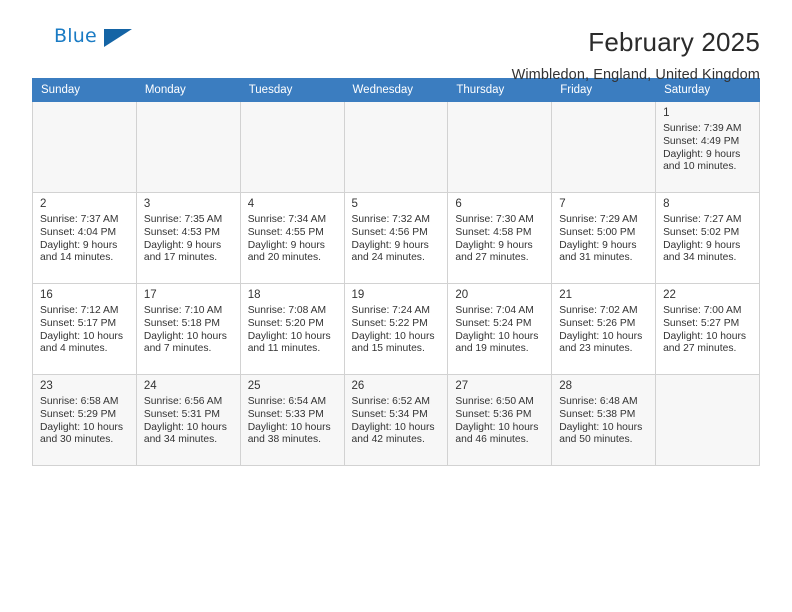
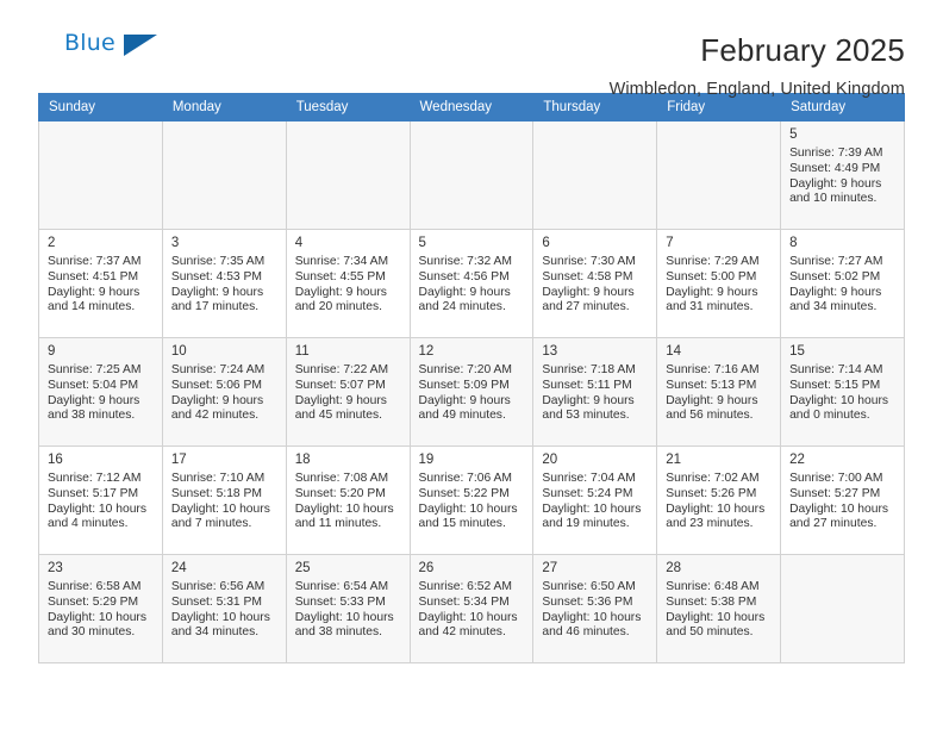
  Blue
  February 2025
  Wimbledon, England, United Kingdom
  Sunday	Monday	Tuesday	Wednesday	Thursday	Friday	Saturday
- 						1Sunrise: 7:39 AMSunset: 4:49 PMDaylight: 9 hoursand 10 minutes.
+ 						5Sunrise: 7:39 AMSunset: 4:49 PMDaylight: 9 hoursand 10 minutes.
- 2Sunrise: 7:37 AMSunset: 4:04 PMDaylight: 9 hoursand 14 minutes.	3Sunrise: 7:35 AMSunset: 4:53 PMDaylight: 9 hoursand 17 minutes.	4Sunrise: 7:34 AMSunset: 4:55 PMDaylight: 9 hoursand 20 minutes.	5Sunrise: 7:32 AMSunset: 4:56 PMDaylight: 9 hoursand 24 minutes.	6Sunrise: 7:30 AMSunset: 4:58 PMDaylight: 9 hoursand 27 minutes.	7Sunrise: 7:29 AMSunset: 5:00 PMDaylight: 9 hoursand 31 minutes.	8Sunrise: 7:27 AMSunset: 5:02 PMDaylight: 9 hoursand 34 minutes.
+ 2Sunrise: 7:37 AMSunset: 4:51 PMDaylight: 9 hoursand 14 minutes.	3Sunrise: 7:35 AMSunset: 4:53 PMDaylight: 9 hoursand 17 minutes.	4Sunrise: 7:34 AMSunset: 4:55 PMDaylight: 9 hoursand 20 minutes.	5Sunrise: 7:32 AMSunset: 4:56 PMDaylight: 9 hoursand 24 minutes.	6Sunrise: 7:30 AMSunset: 4:58 PMDaylight: 9 hoursand 27 minutes.	7Sunrise: 7:29 AMSunset: 5:00 PMDaylight: 9 hoursand 31 minutes.	8Sunrise: 7:27 AMSunset: 5:02 PMDaylight: 9 hoursand 34 minutes.
+ 9Sunrise: 7:25 AMSunset: 5:04 PMDaylight: 9 hoursand 38 minutes.	10Sunrise: 7:24 AMSunset: 5:06 PMDaylight: 9 hoursand 42 minutes.	11Sunrise: 7:22 AMSunset: 5:07 PMDaylight: 9 hoursand 45 minutes.	12Sunrise: 7:20 AMSunset: 5:09 PMDaylight: 9 hoursand 49 minutes.	13Sunrise: 7:18 AMSunset: 5:11 PMDaylight: 9 hoursand 53 minutes.	14Sunrise: 7:16 AMSunset: 5:13 PMDaylight: 9 hoursand 56 minutes.	15Sunrise: 7:14 AMSunset: 5:15 PMDaylight: 10 hoursand 0 minutes.
- 16Sunrise: 7:12 AMSunset: 5:17 PMDaylight: 10 hoursand 4 minutes.	17Sunrise: 7:10 AMSunset: 5:18 PMDaylight: 10 hoursand 7 minutes.	18Sunrise: 7:08 AMSunset: 5:20 PMDaylight: 10 hoursand 11 minutes.	19Sunrise: 7:24 AMSunset: 5:22 PMDaylight: 10 hoursand 15 minutes.	20Sunrise: 7:04 AMSunset: 5:24 PMDaylight: 10 hoursand 19 minutes.	21Sunrise: 7:02 AMSunset: 5:26 PMDaylight: 10 hoursand 23 minutes.	22Sunrise: 7:00 AMSunset: 5:27 PMDaylight: 10 hoursand 27 minutes.
+ 16Sunrise: 7:12 AMSunset: 5:17 PMDaylight: 10 hoursand 4 minutes.	17Sunrise: 7:10 AMSunset: 5:18 PMDaylight: 10 hoursand 7 minutes.	18Sunrise: 7:08 AMSunset: 5:20 PMDaylight: 10 hoursand 11 minutes.	19Sunrise: 7:06 AMSunset: 5:22 PMDaylight: 10 hoursand 15 minutes.	20Sunrise: 7:04 AMSunset: 5:24 PMDaylight: 10 hoursand 19 minutes.	21Sunrise: 7:02 AMSunset: 5:26 PMDaylight: 10 hoursand 23 minutes.	22Sunrise: 7:00 AMSunset: 5:27 PMDaylight: 10 hoursand 27 minutes.
  23Sunrise: 6:58 AMSunset: 5:29 PMDaylight: 10 hoursand 30 minutes.	24Sunrise: 6:56 AMSunset: 5:31 PMDaylight: 10 hoursand 34 minutes.	25Sunrise: 6:54 AMSunset: 5:33 PMDaylight: 10 hoursand 38 minutes.	26Sunrise: 6:52 AMSunset: 5:34 PMDaylight: 10 hoursand 42 minutes.	27Sunrise: 6:50 AMSunset: 5:36 PMDaylight: 10 hoursand 46 minutes.	28Sunrise: 6:48 AMSunset: 5:38 PMDaylight: 10 hoursand 50 minutes.
